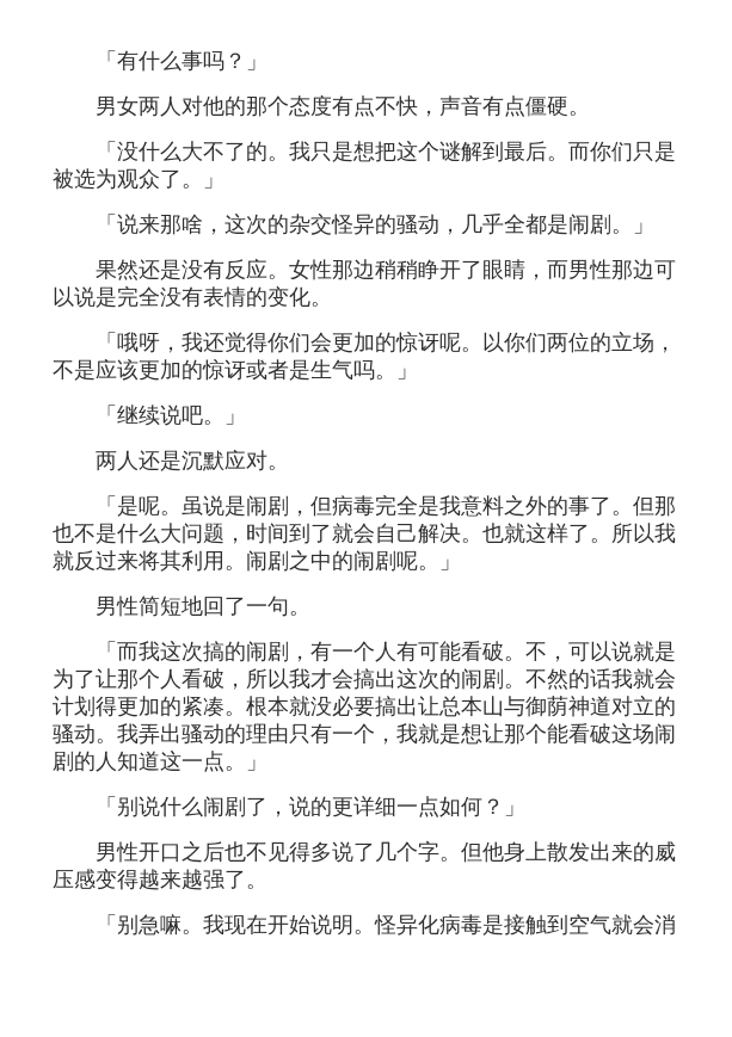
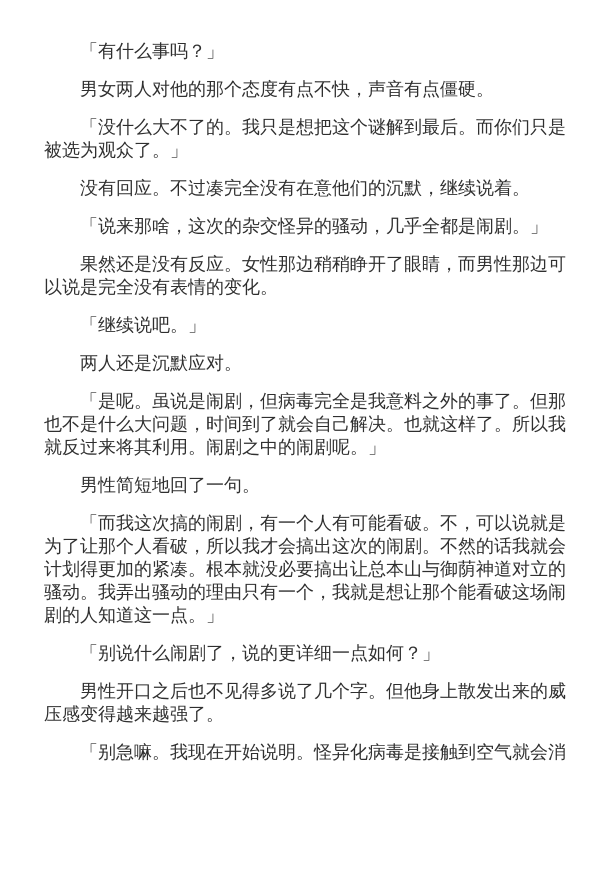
  「有什么事吗？」
  男女两人对他的那个态度有点不快，声音有点僵硬。
  「没什么大不了的。我只是想把这个谜解到最后。而你们只是被选为观众了。」
+ 没有回应。不过凑完全没有在意他们的沉默，继续说着。
  「说来那啥，这次的杂交怪异的骚动，几乎全都是闹剧。」
  果然还是没有反应。女性那边稍稍睁开了眼睛，而男性那边可以说是完全没有表情的变化。
- 「哦呀，我还觉得你们会更加的惊讶呢。以你们两位的立场，不是应该更加的惊讶或者是生气吗。」
  「继续说吧。」
  两人还是沉默应对。
  「是呢。虽说是闹剧，但病毒完全是我意料之外的事了。但那也不是什么大问题，时间到了就会自己解决。也就这样了。所以我就反过来将其利用。闹剧之中的闹剧呢。」
  男性简短地回了一句。
  「而我这次搞的闹剧，有一个人有可能看破。不，可以说就是为了让那个人看破，所以我才会搞出这次的闹剧。不然的话我就会计划得更加的紧凑。根本就没必要搞出让总本山与御荫神道对立的骚动。我弄出骚动的理由只有一个，我就是想让那个能看破这场闹剧的人知道这一点。」
  「别说什么闹剧了，说的更详细一点如何？」
  男性开口之后也不见得多说了几个字。但他身上散发出来的威压感变得越来越强了。
  「别急嘛。我现在开始说明。怪异化病毒是接触到空气就会消
